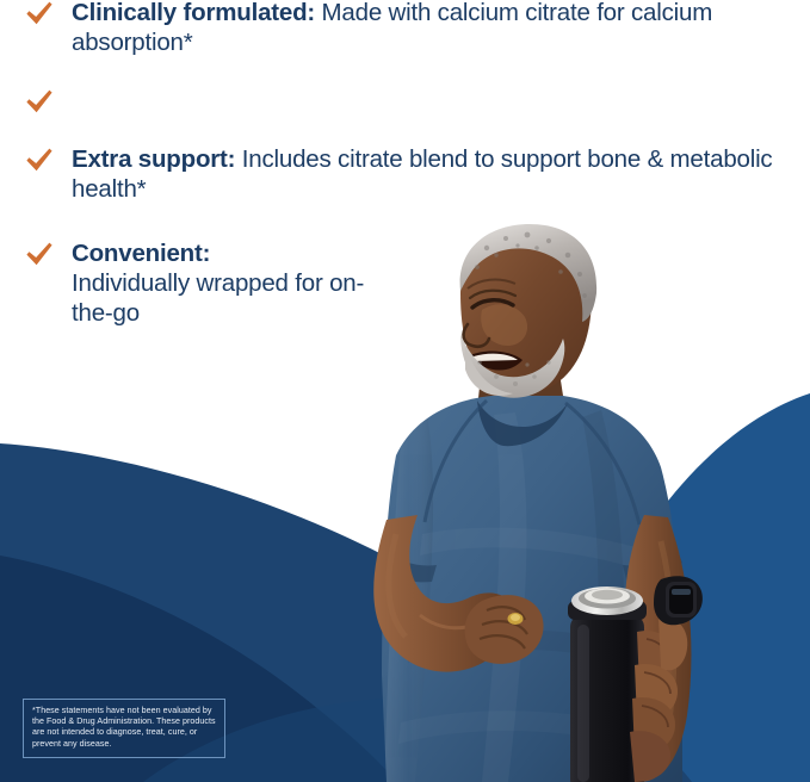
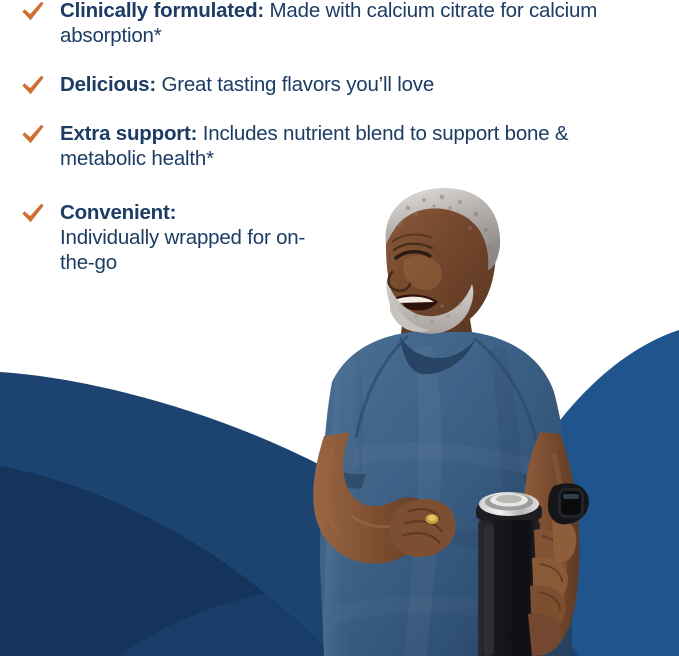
  Clinically formulated: Made with calcium citrate for calcium absorption*
+ Delicious: Great tasting flavors you’ll love
- Extra support: Includes citrate blend to support bone & metabolic health*
+ Extra support: Includes nutrient blend to support bone & metabolic health*
  Convenient:
  Individually wrapped for on-the-go
- *These statements have not been evaluated by the Food & Drug Administration. These products are not intended to diagnose, treat, cure, or prevent any disease.
